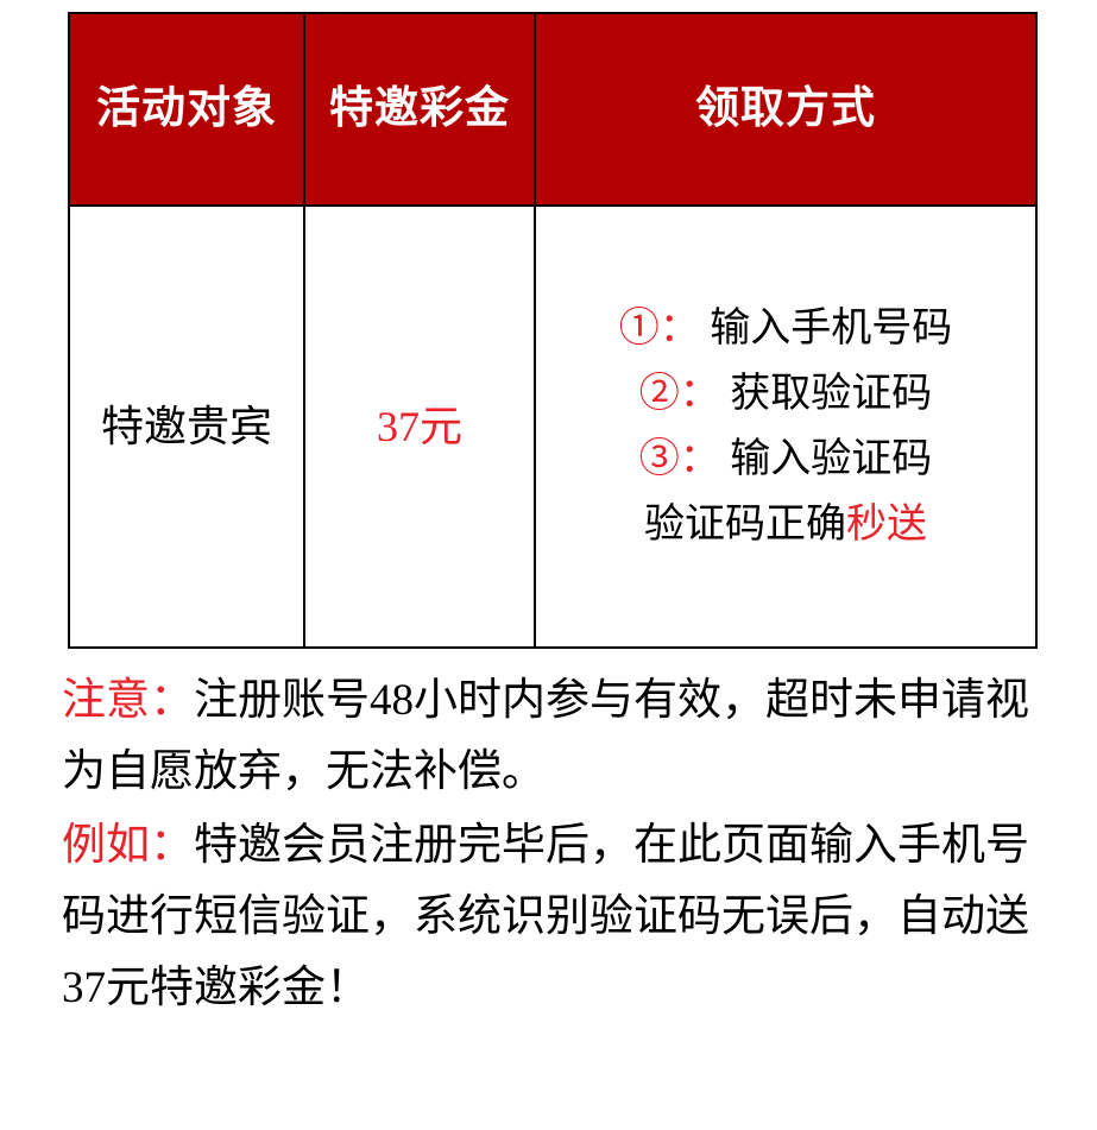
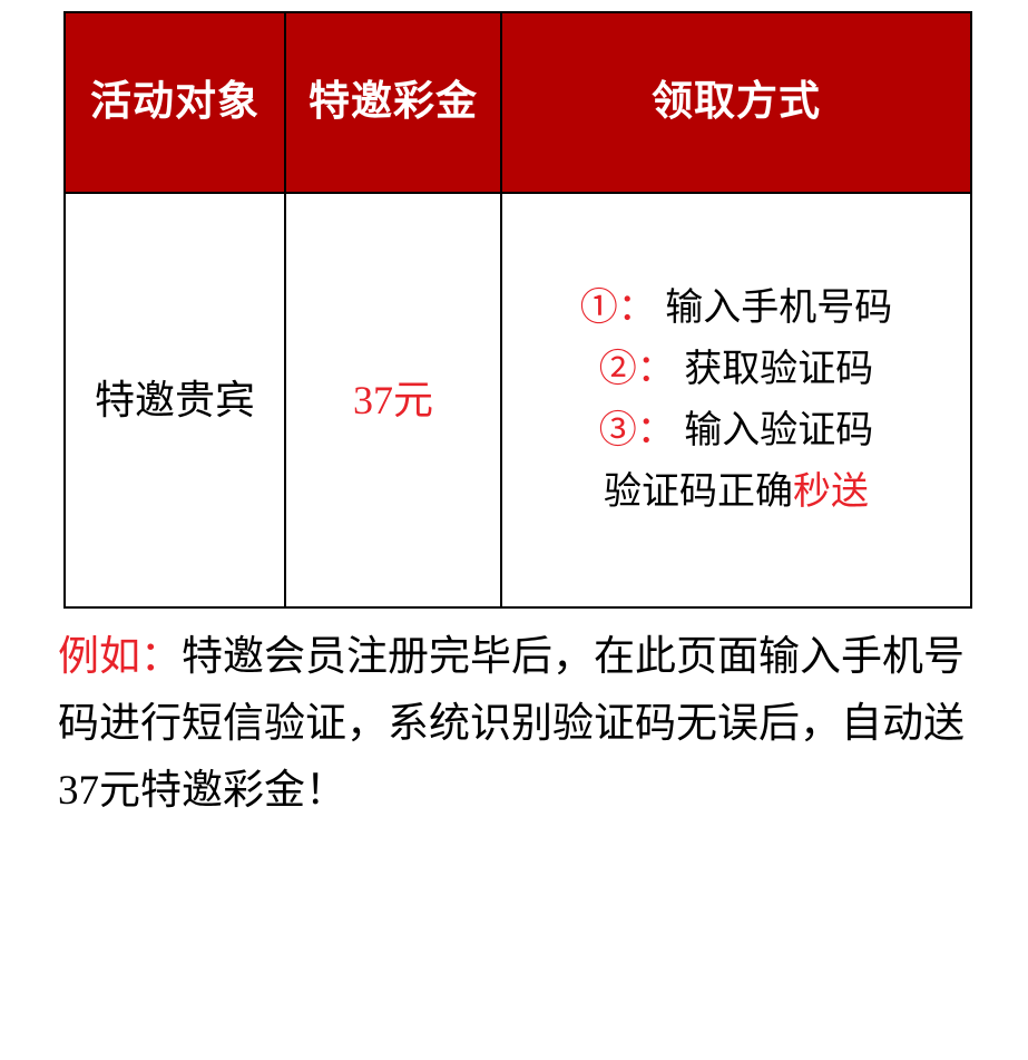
  活动对象	特邀彩金	领取方式
  特邀贵宾	37元	①： 输入手机号码 ②： 获取验证码 ③： 输入验证码 验证码正确秒送
- 注意：注册账号48小时内参与有效，超时未申请视为自愿放弃，无法补偿。
  例如：特邀会员注册完毕后，在此页面输入手机号码进行短信验证，系统识别验证码无误后，自动送37元特邀彩金！
